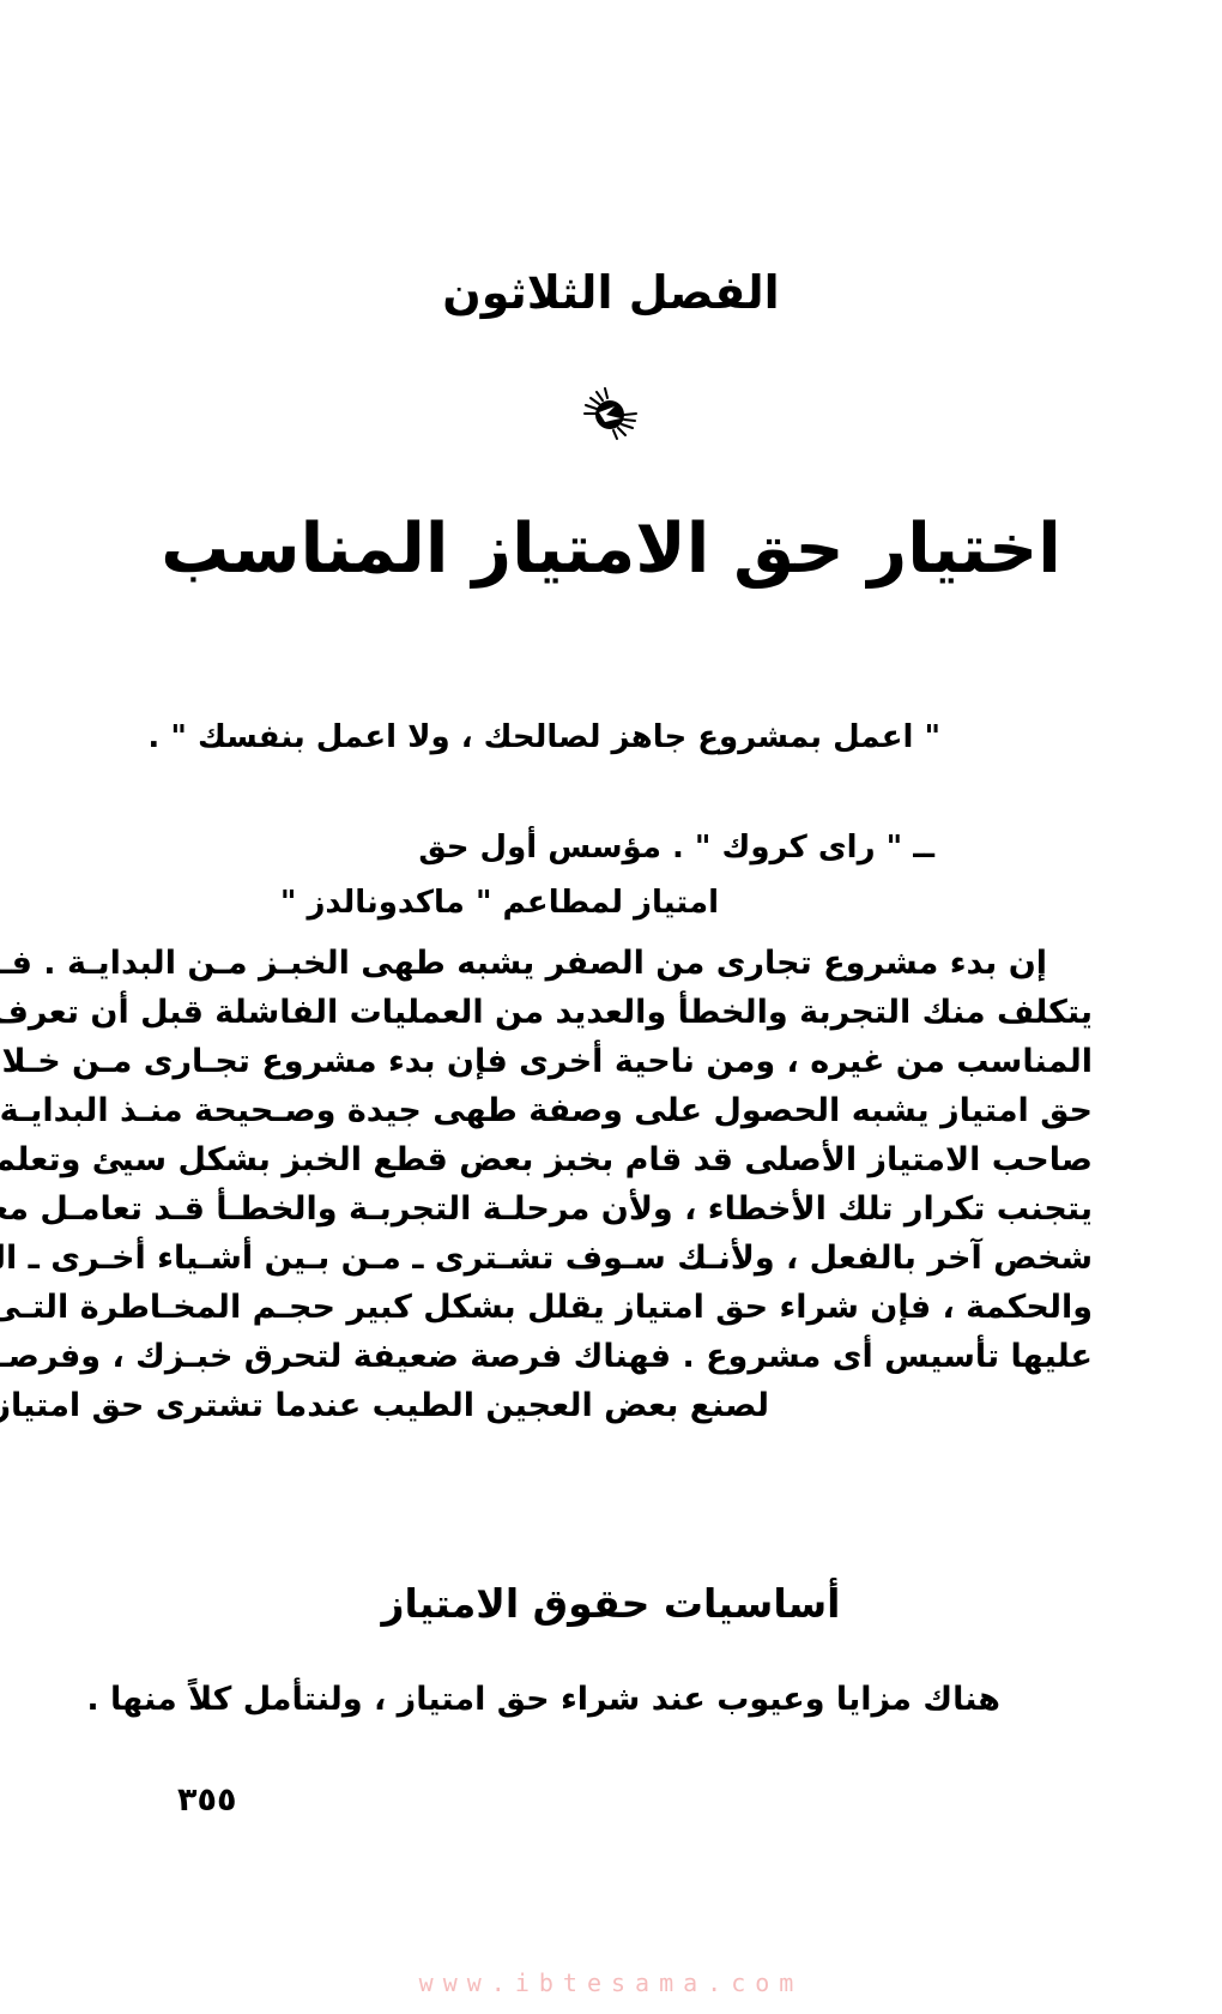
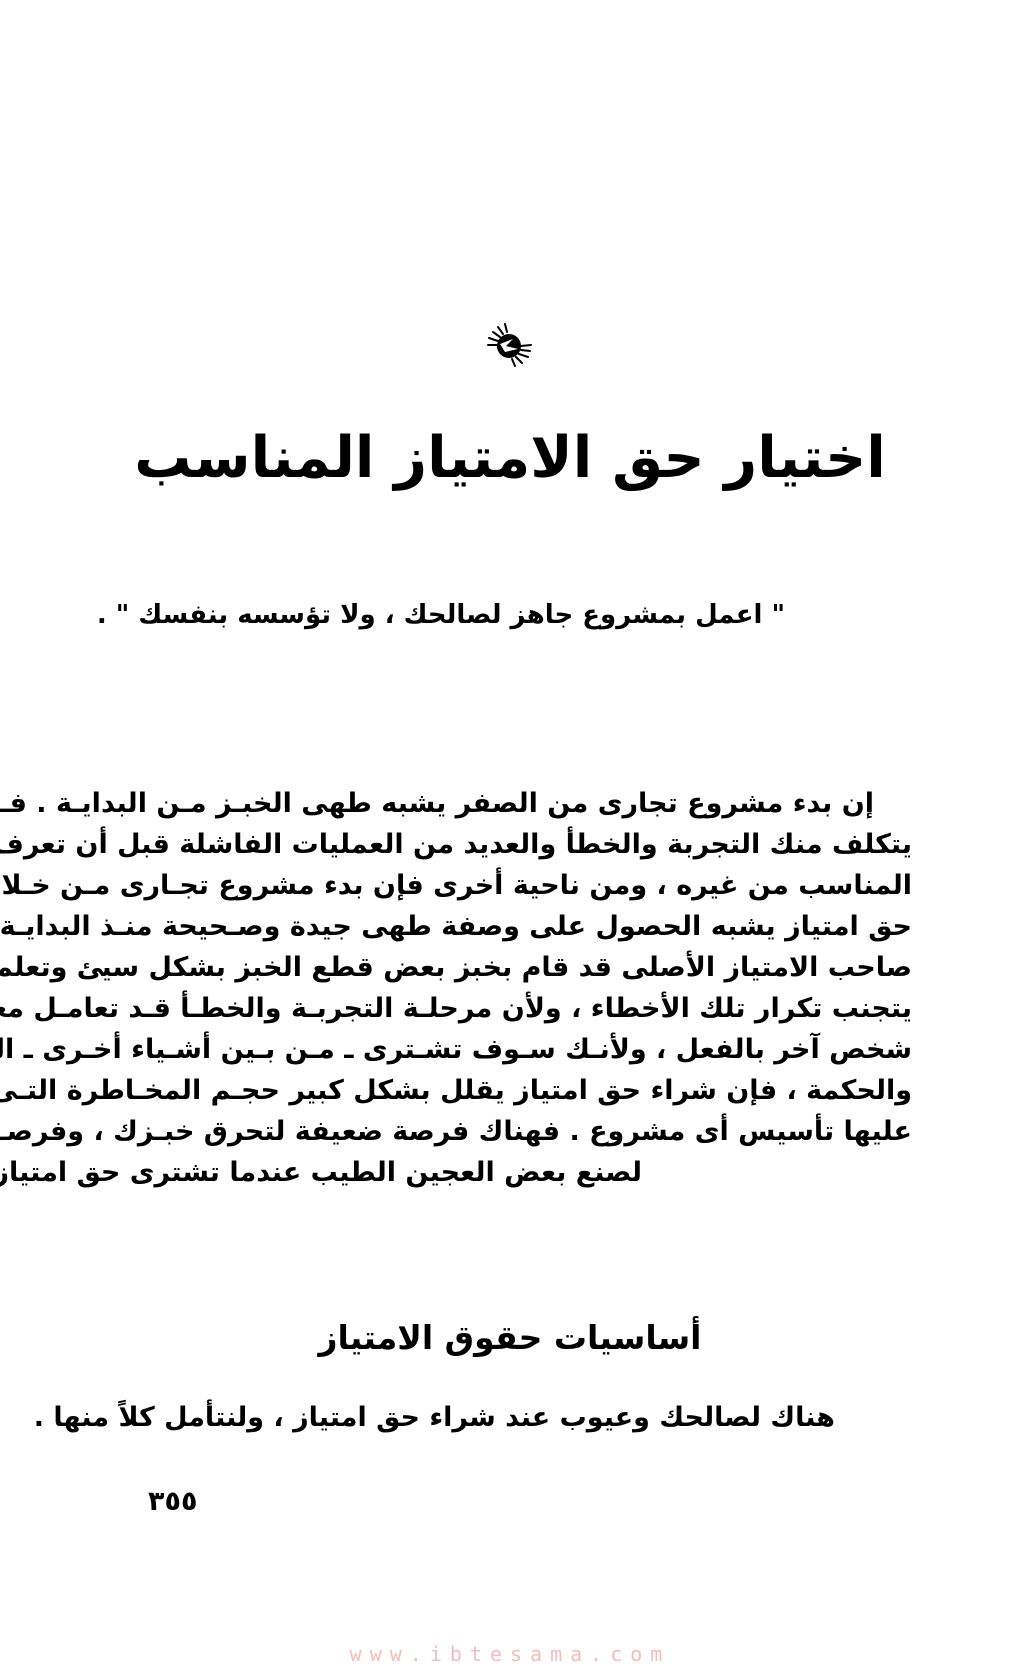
- الفصل الثلاثون
  اختيار حق الامتياز المناسب
- " اعمل بمشروع جاهز لصالحك ، ولا اعمل بنفسك " .
+ " اعمل بمشروع جاهز لصالحك ، ولا تؤسسه بنفسك " .
- ــ " راى كروك " . مؤسس أول حق
- امتياز لمطاعم " ماكدونالدز "
  إن بدء مشروع تجارى من الصفر يشبه طهى الخبـز مـن البدايـة . فـ
  يتكلف منك التجربة والخطأ والعديد من العمليات الفاشلة قبل أن تعرف
  المناسب من غيره ، ومن ناحية أخرى فإن بدء مشروع تجـارى مـن خـلا
  حق امتياز يشبه الحصول على وصفة طهى جيدة وصـحيحة منـذ البدايـة
  صاحب الامتياز الأصلى قد قام بخبز بعض قطع الخبز بشكل سيئ وتعلم
  يتجنب تكرار تلك الأخطاء ، ولأن مرحلـة التجربـة والخطـأ قـد تعامـل م
  شخص آخر بالفعل ، ولأنـك سـوف تشـترى ـ مـن بـين أشـياء أخـرى ـ ا
  والحكمة ، فإن شراء حق امتياز يقلل بشكل كبير حجـم المخـاطرة التـى
  عليها تأسيس أى مشروع . فهناك فرصة ضعيفة لتحرق خبـزك ، وفرصـ
  لصنع بعض العجين الطيب عندما تشترى حق امتياز
  أساسيات حقوق الامتياز
- هناك مزايا وعيوب عند شراء حق امتياز ، ولنتأمل كلاً منها .
+ هناك لصالحك وعيوب عند شراء حق امتياز ، ولنتأمل كلاً منها .
  ٣٥٥
  www.ibtesama.com
